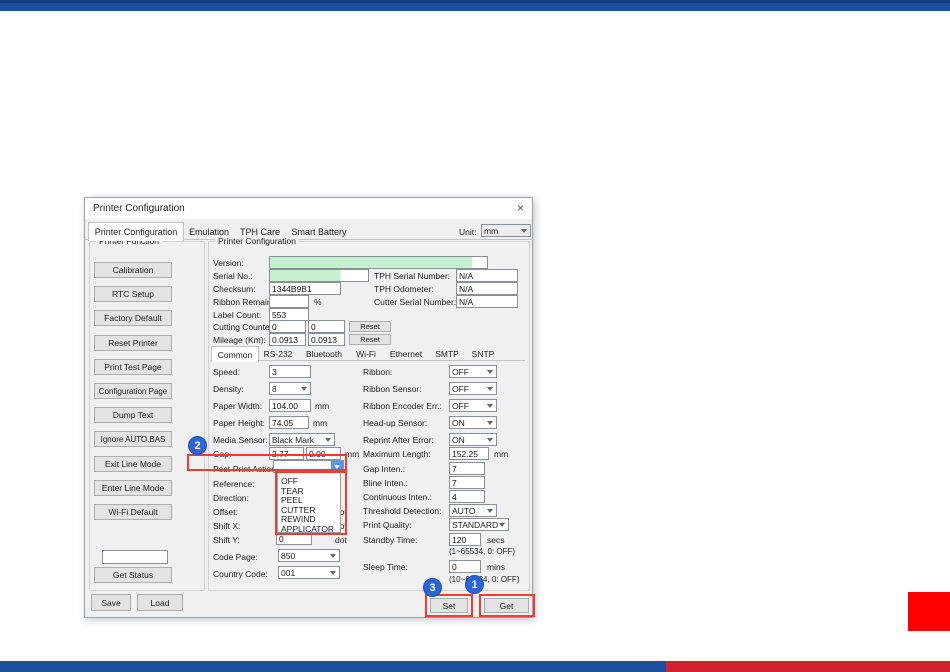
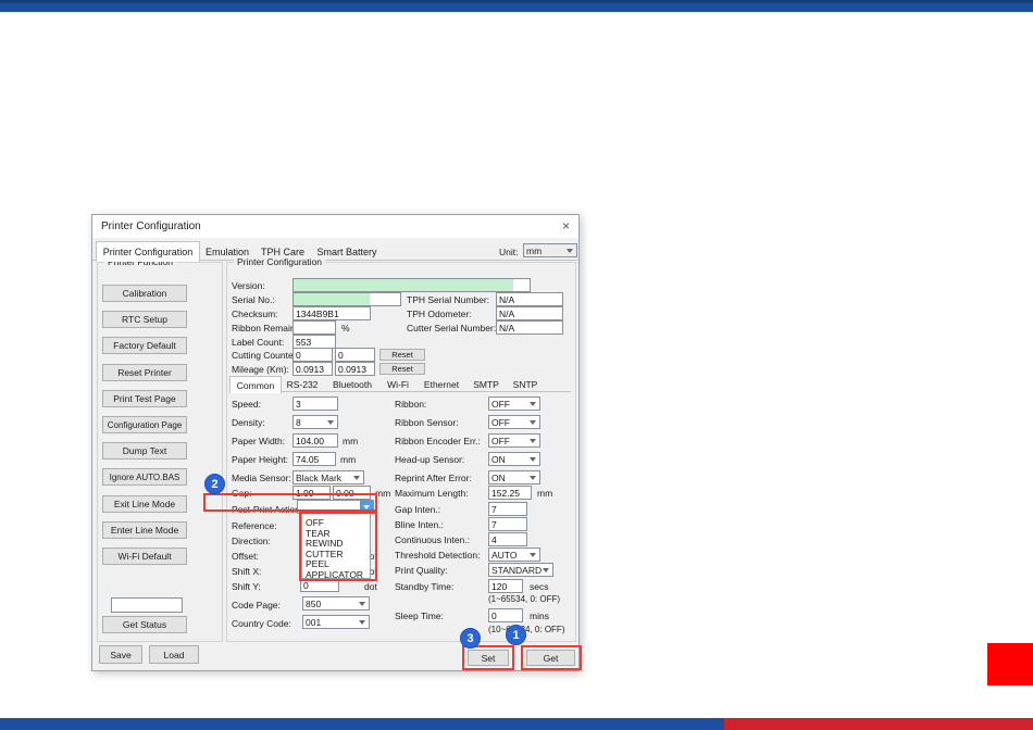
  Printer Configuration
  ×
  Printer Configuration
  Emulation
  TPH Care
  Smart Battery
  Unit:
  mm
  Printer Function
  Calibration
  RTC Setup
  Factory Default
  Reset Printer
  Print Test Page
  Configuration Page
  Dump Text
  Ignore AUTO.BAS
  Exit Line Mode
  Enter Line Mode
  Wi-Fi Default
  Get Status
  Printer Configuration
  Version:
  Serial No.:
  Checksum:
  1344B9B1
  %
  Label Count:
  553
  Cutting Counte
  0
  0
  Reset
  Mileage (Km):
  0.0913
  0.0913
  Reset
  TPH Serial Number:
  N/A
  TPH Odometer:
  N/A
  Cutter Serial Number
  N/A
  Common
  RS-232
  Bluetooth
  Wi-Fi
  Ethernet
  SMTP
  SNTP
  Speed:
  3
  Density:
  8
  Paper Width:
  104.00
  mm
  Paper Height:
  74.05
  mm
  Media Sensor:
  Black Mark
  Gap:
- 2.77
+ 1.99
  0.00
  mm
  Post-Print Actio
  Reference:
  Direction:
  Offset:
  Shift X:
  Shift Y:
  0
  dot
  Code Page:
  850
  Country Code:
  001
  Ribbon:
  OFF
  Ribbon Sensor:
  OFF
  Ribbon Encoder Err.:
  OFF
  Head-up Sensor:
  ON
  Reprint After Error:
  ON
  Maximum Length:
  152.25
  mm
  Gap Inten.:
  7
  Bline Inten.:
  7
  Continuous Inten.:
  4
  Threshold Detection:
  AUTO
  Print Quality:
  STANDARD
  Standby Time:
  120
  secs
  (1~65534, 0: OFF)
  Sleep Time:
  0
  mins
  (10~4, 0: OFF)
  OFF
  TEAR
- PEEL
+ REWIND
  CUTTER
- REWIND
+ PEEL
  APPLICATOR
  2
  3
  1
  Save
  Load
  Set
  Get
